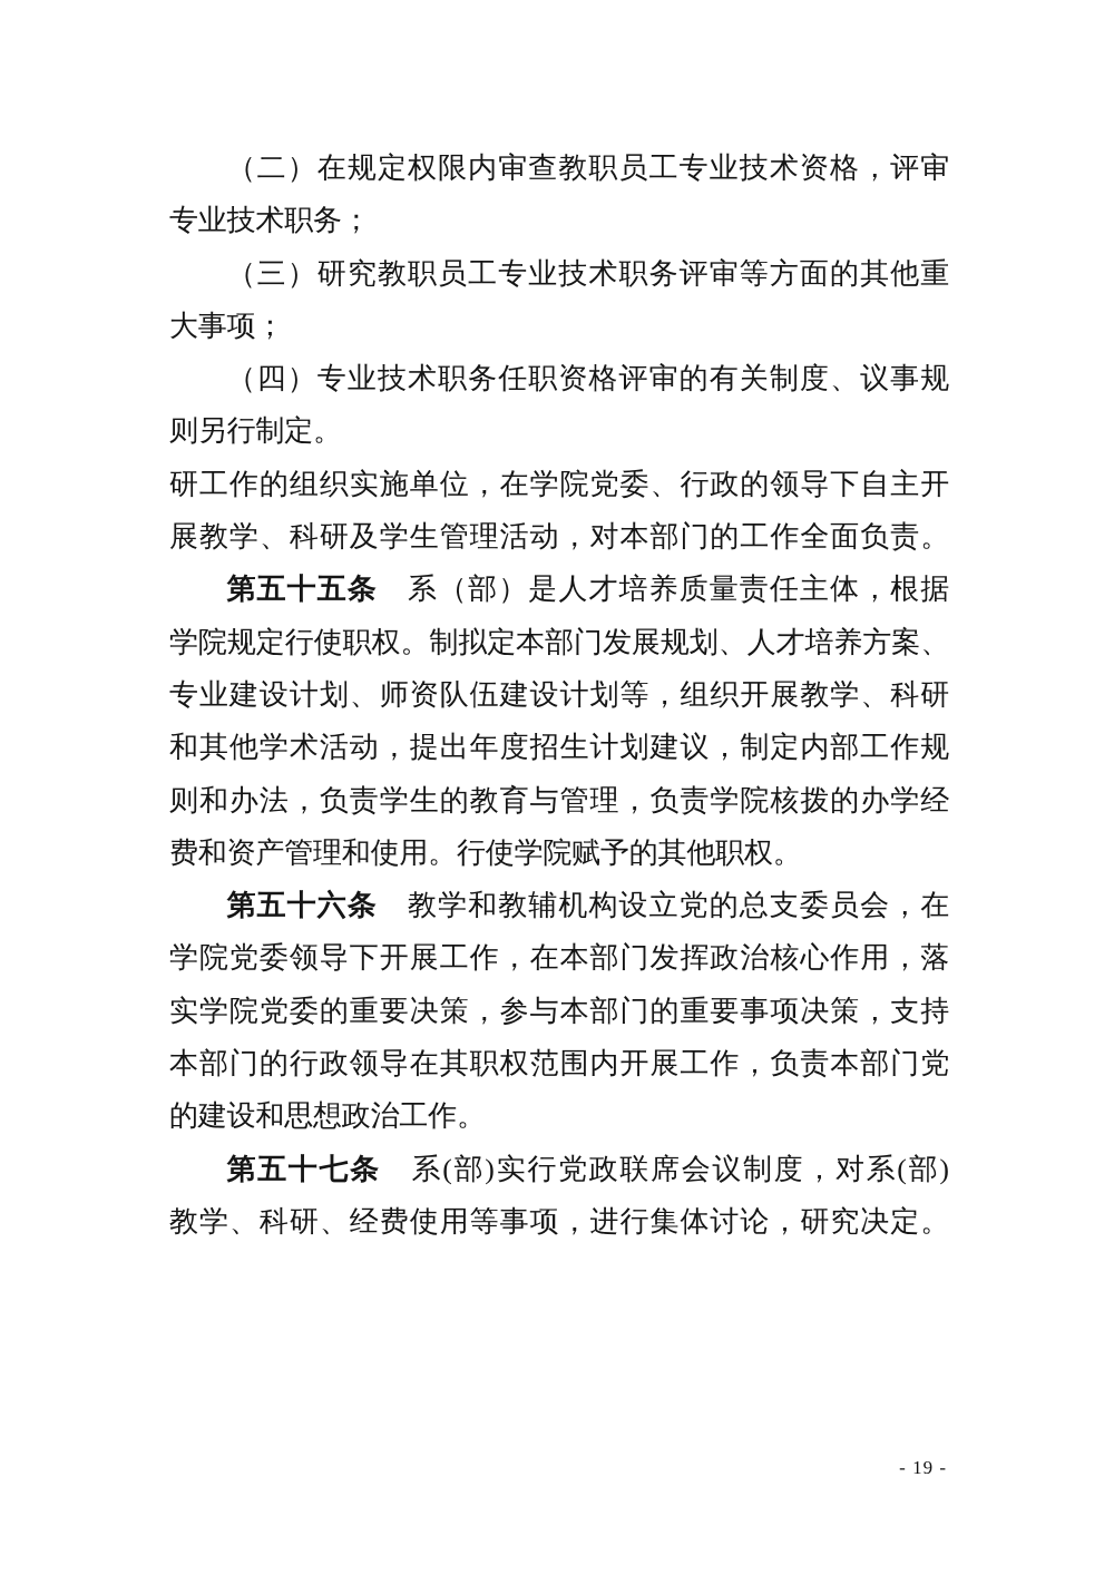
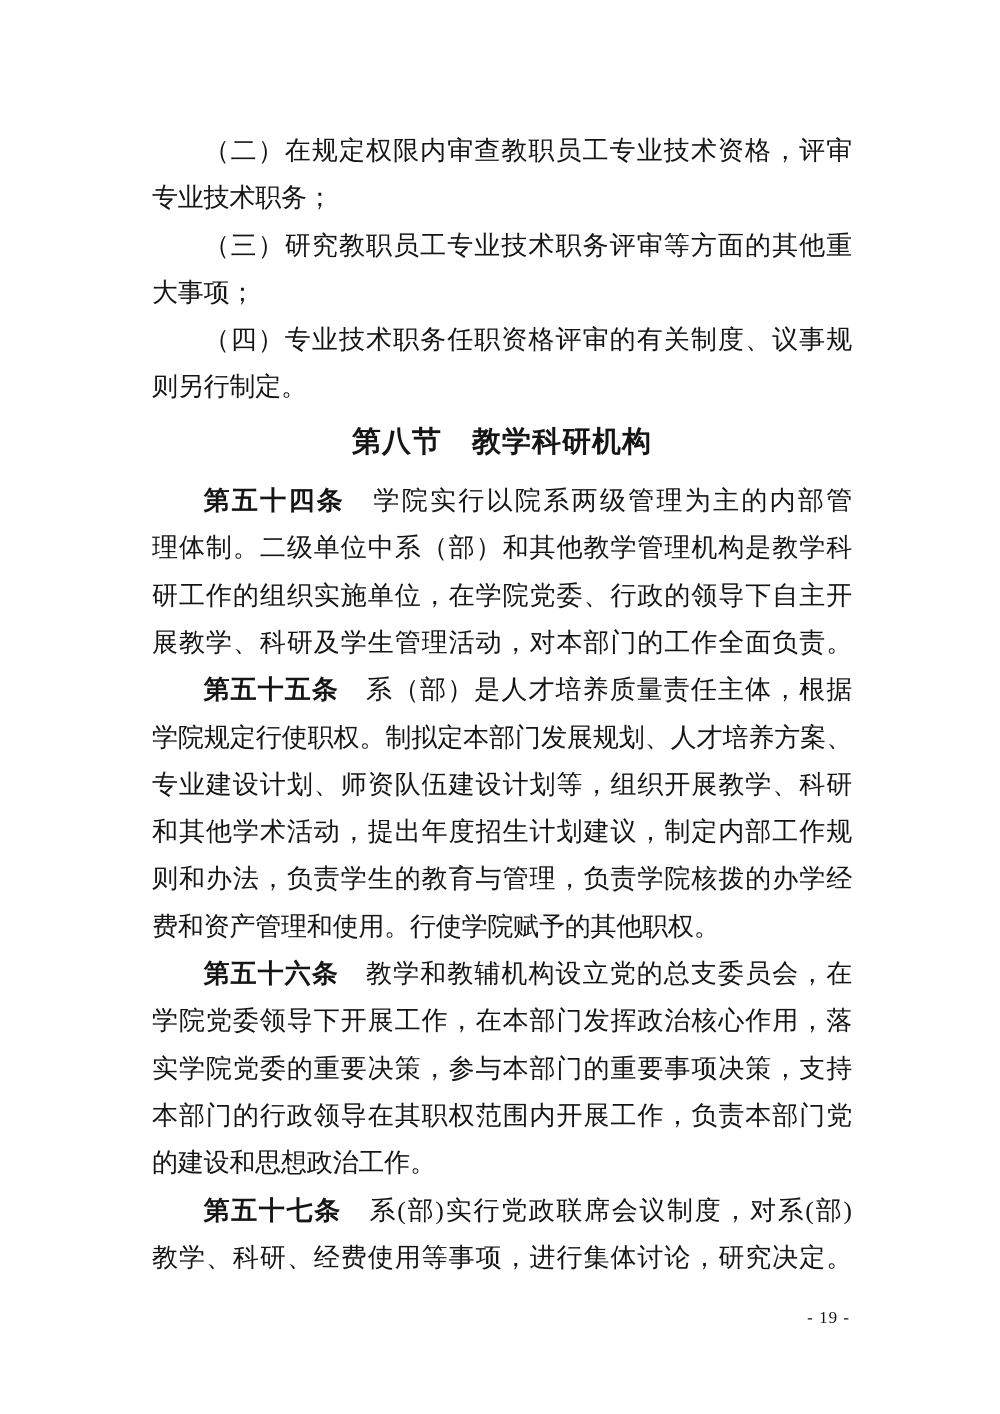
  （二）在规定权限内审查教职员工专业技术资格，评审
  专业技术职务；
  （三）研究教职员工专业技术职务评审等方面的其他重
  大事项；
  （四）专业技术职务任职资格评审的有关制度、议事规
  则另行制定。
+ 第八节 教学科研机构
+ 第五十四条 学院实行以院系两级管理为主的内部管
+ 理体制。二级单位中系（部）和其他教学管理机构是教学科
  研工作的组织实施单位，在学院党委、行政的领导下自主开
  展教学、科研及学生管理活动，对本部门的工作全面负责。
  第五十五条 系（部）是人才培养质量责任主体，根据
  学院规定行使职权。制拟定本部门发展规划、人才培养方案、
  专业建设计划、师资队伍建设计划等，组织开展教学、科研
  和其他学术活动，提出年度招生计划建议，制定内部工作规
  则和办法，负责学生的教育与管理，负责学院核拨的办学经
  费和资产管理和使用。行使学院赋予的其他职权。
  第五十六条 教学和教辅机构设立党的总支委员会，在
  学院党委领导下开展工作，在本部门发挥政治核心作用，落
  实学院党委的重要决策，参与本部门的重要事项决策，支持
  本部门的行政领导在其职权范围内开展工作，负责本部门党
  的建设和思想政治工作。
  第五十七条 系(部)实行党政联席会议制度，对系(部)
  教学、科研、经费使用等事项，进行集体讨论，研究决定。
  - 19 -
